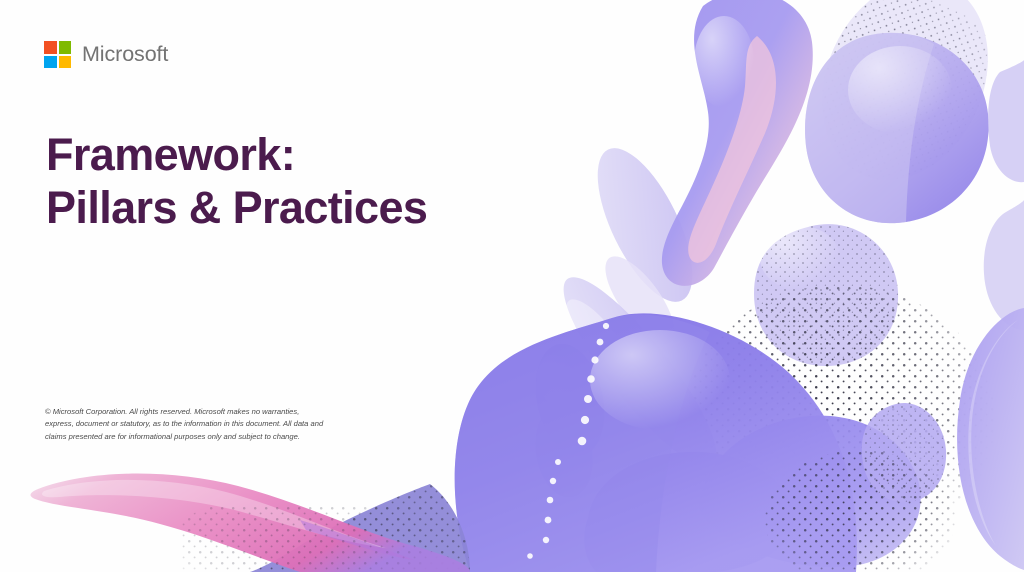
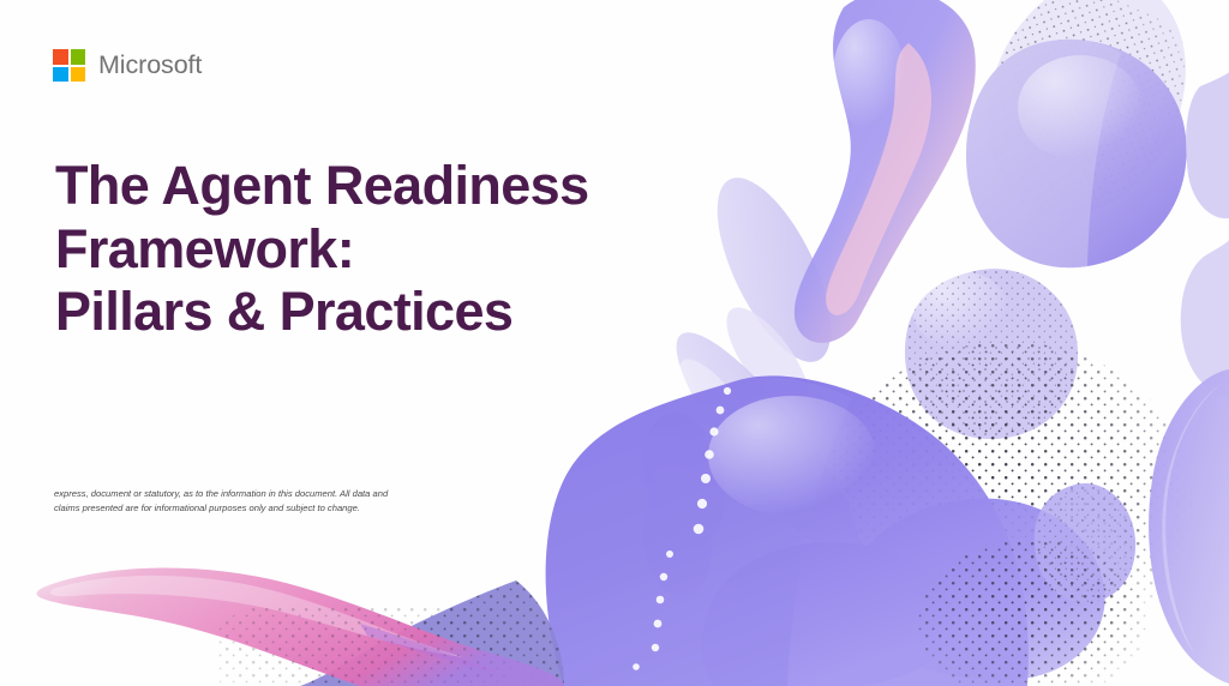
  Microsoft
+ The Agent Readiness
  Framework:
  Pillars & Practices
- © Microsoft Corporation. All rights reserved. Microsoft makes no warranties,
  express, document or statutory, as to the information in this document. All data and
  claims presented are for informational purposes only and subject to change.
